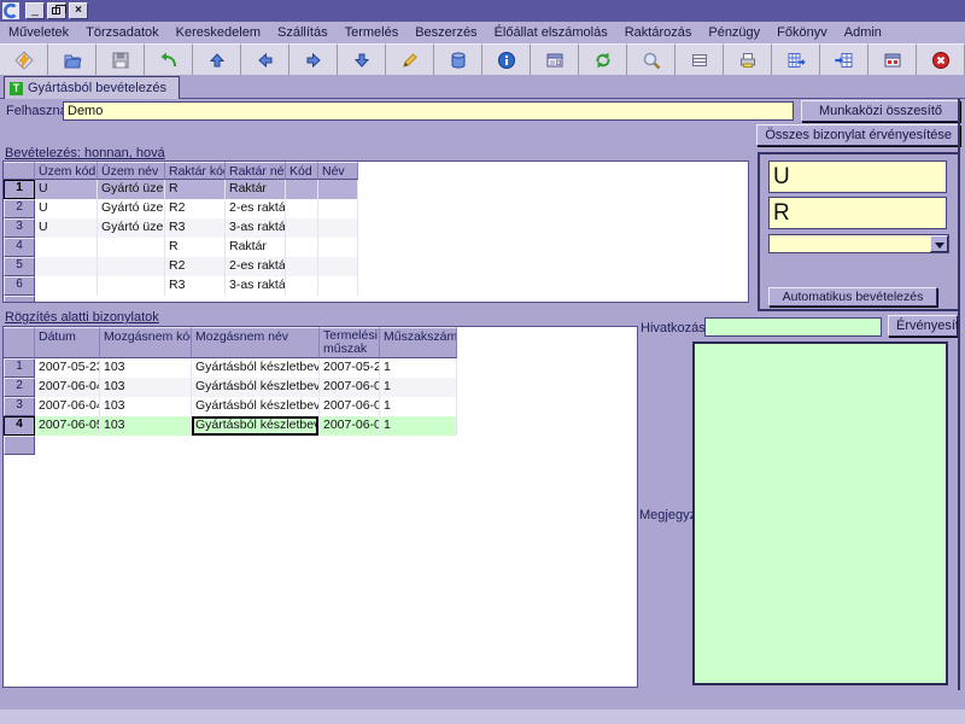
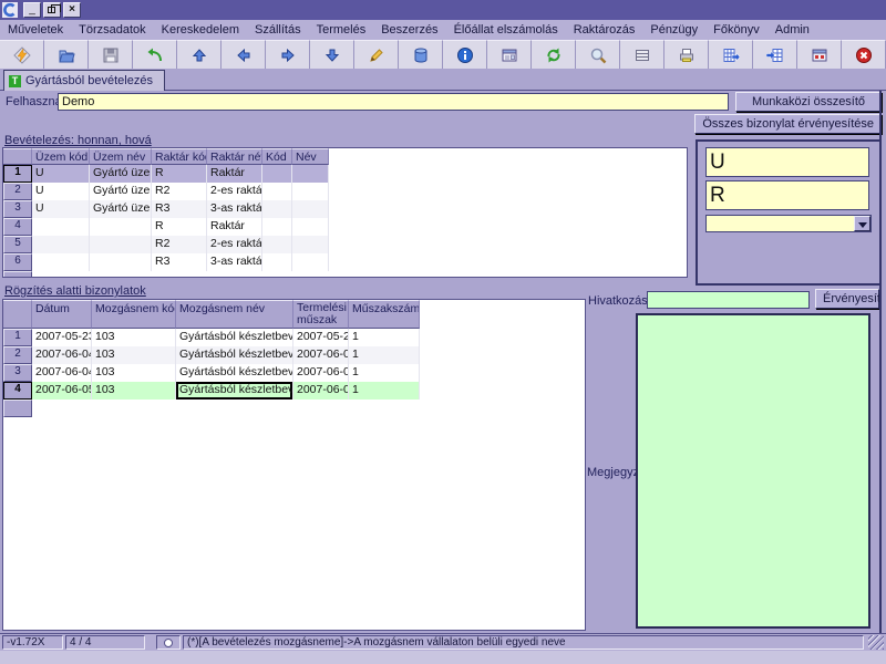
  _
  ×
  Műveletek
  Törzsadatok
  Kereskedelem
  Szállítás
  Termelés
  Beszerzés
  Élőállat elszámolás
  Raktározás
  Pénzügy
  Főkönyv
  Admin
  T
  Gyártásból bevételezés
  Demo
  Munkaközi összesítő
  Összes bizonylat érvényesítése
  Bevételezés: honnan, hová
  Üzem kód
  Üzem név
  Raktár kó
  Raktár né
  Kód
  Név
  1
  U
  Gyártó üze
  R
  Raktár
  2
  U
  Gyártó üze
  R2
  2-es raktá
  3
  U
  Gyártó üze
  R3
  3-as raktá
  4
  R
  Raktár
  5
  R2
  2-es raktá
  6
  R3
  3-as raktá
  U
  R
- Automatikus bevételezés
  Rögzítés alatti bizonylatok
  Dátum
  Mozgásnem kó
  Mozgásnem név
  Termelési műszak
  Műszakszám
  1
  2007-05-23
  103
  Gyártásból készletbev
  2007-05-2
  1
  2
  2007-06-0
  103
  Gyártásból készletbev
  2007-06-0
  1
  3
  2007-06-04
  103
  Gyártásból készletbev
  2007-06-0
  1
  4
  2007-06-0
  103
  Gyártásból készletbev
  2007-06-0
  1
  Hivatkozás
  Érvényesí
  Megjegy
+ -v1.72X
+ 4 / 4
+ (*)[A bevételezés mozgásneme]->A mozgásnem vállalaton belüli egyedi neve
